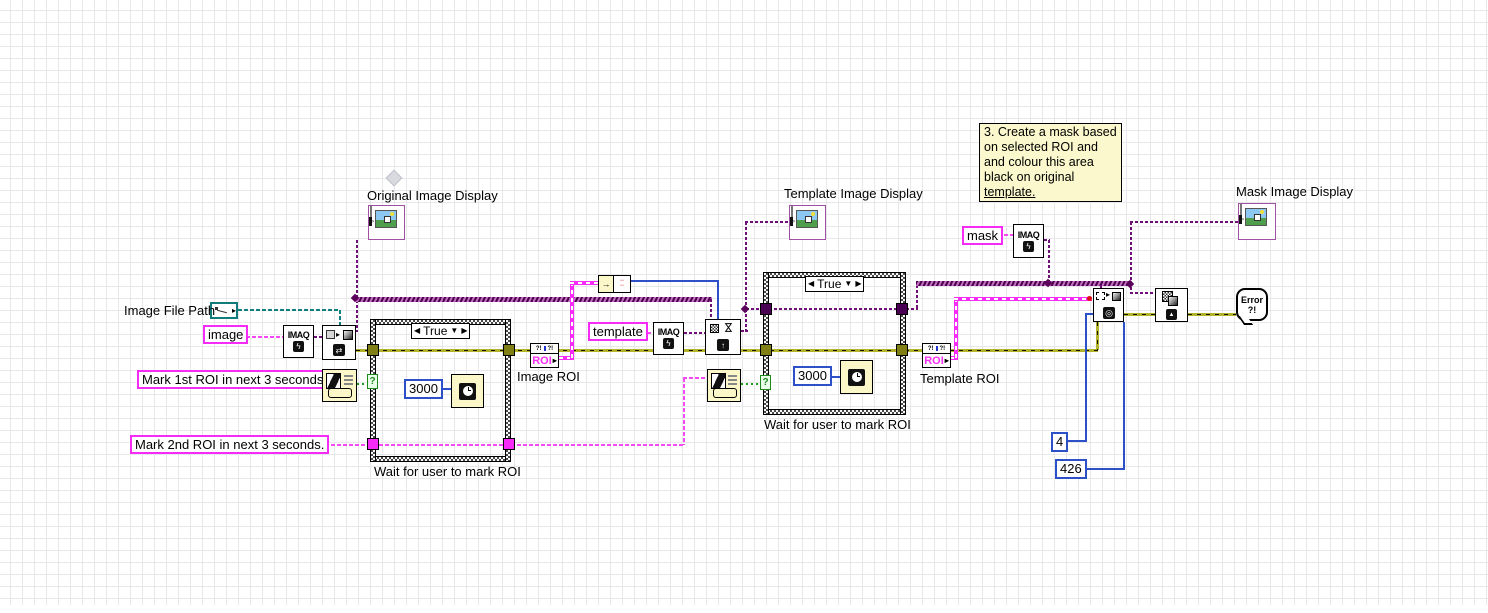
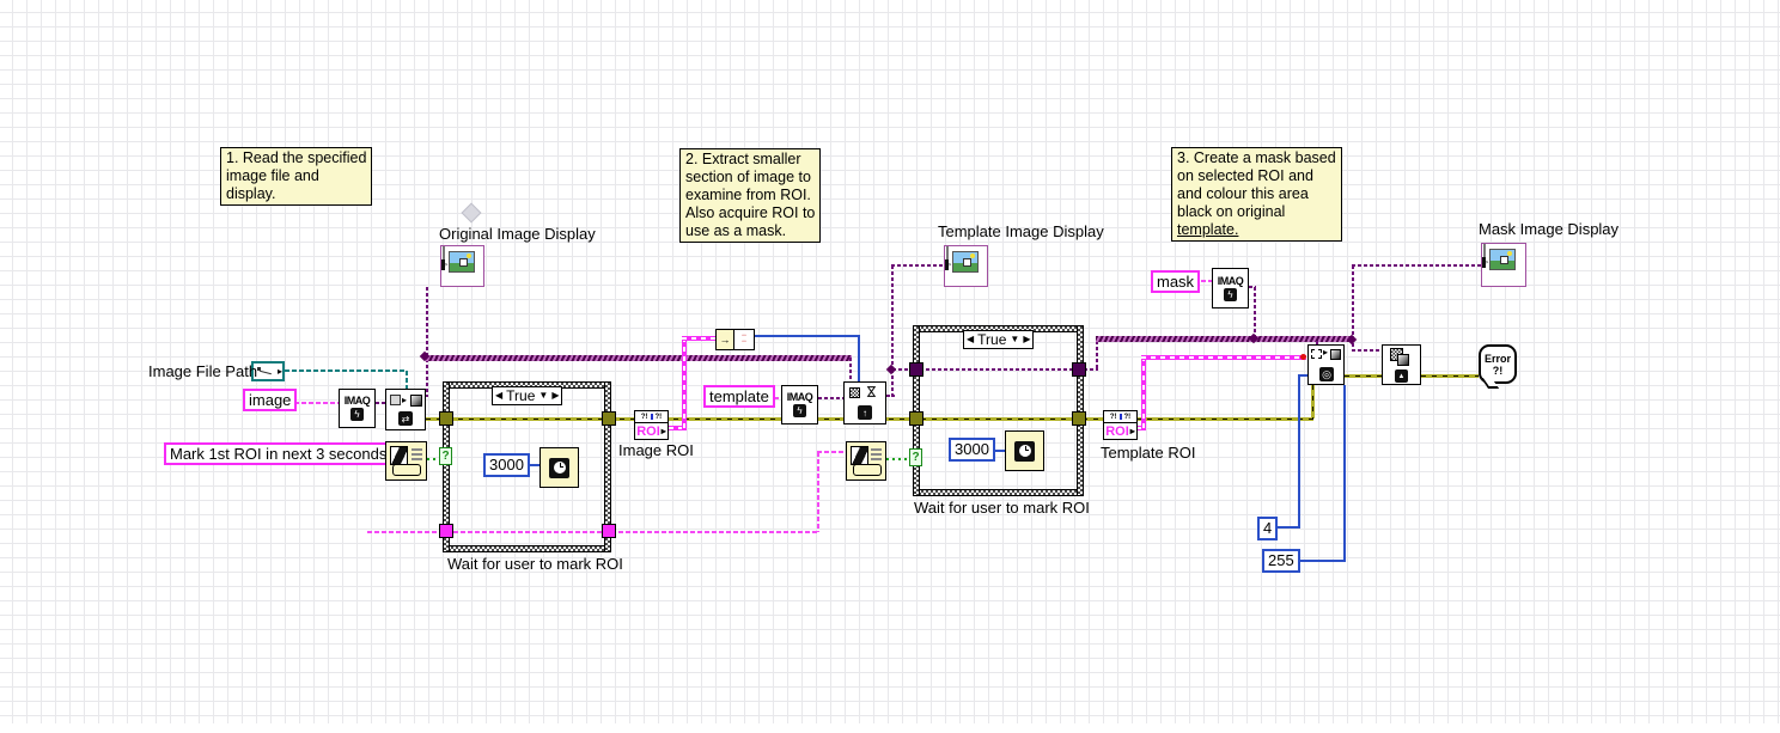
  ◀
  True
  ▼
  ▶
  ?
  3000
  Wait for user to mark ROI
  ◀
  True
  ▼
  ▶
  ?
  3000
  Wait for user to mark ROI
+ 1. Read the specified
+ image file and
+ display.
+ 2. Extract smaller
+ section of image to
+ examine from ROI.
+ Also acquire ROI to
+ use as a mask.
  3. Create a mask based
  on selected ROI and
  and colour this area
  black on original template.
  Image File Path
  ▸
  image
  IMAQ
  ϟ
  ▸
  ⇄
  Mark 1st ROI in next 3 seconds
- Mark 2nd ROI in next 3 seconds.
  Original Image Display
  Template Image Display
  Mask Image Display
  ROI
  ▸
  Image ROI
  →
  template
  IMAQ
  ϟ
  ↑
  ROI
  ▸
  Template ROI
  mask
  IMAQ
  ϟ
  ▸
  ◎
  Error
  ?!
  4
- 426
+ 255
